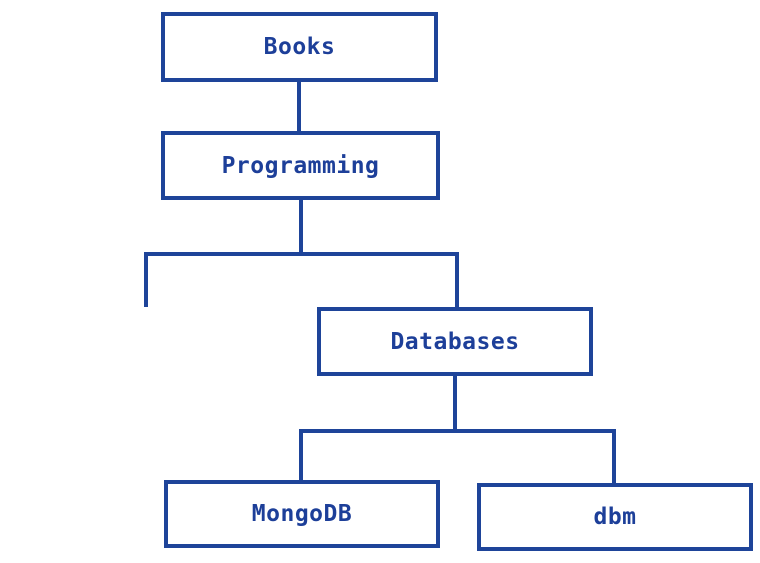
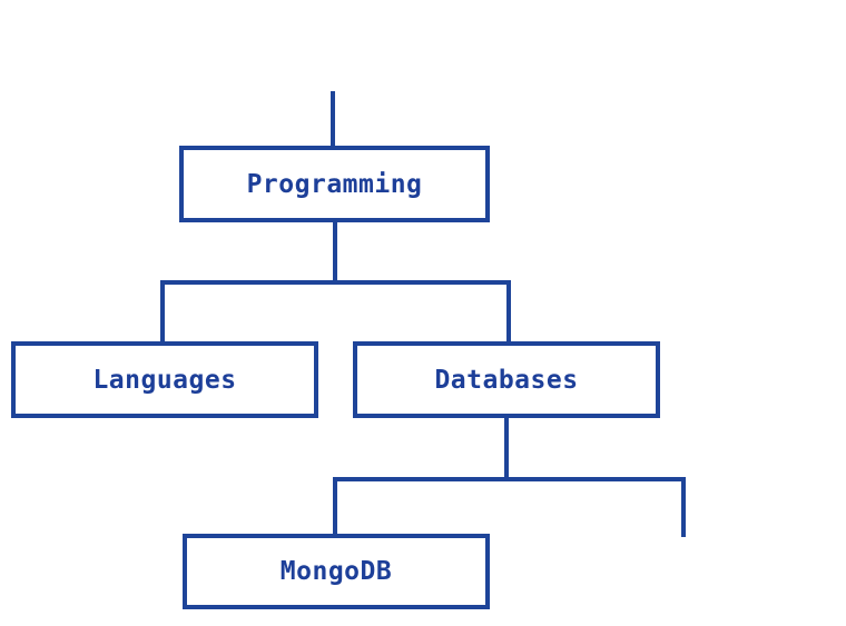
- Books
  Programming
+ Languages
  Databases
  MongoDB
- dbm
